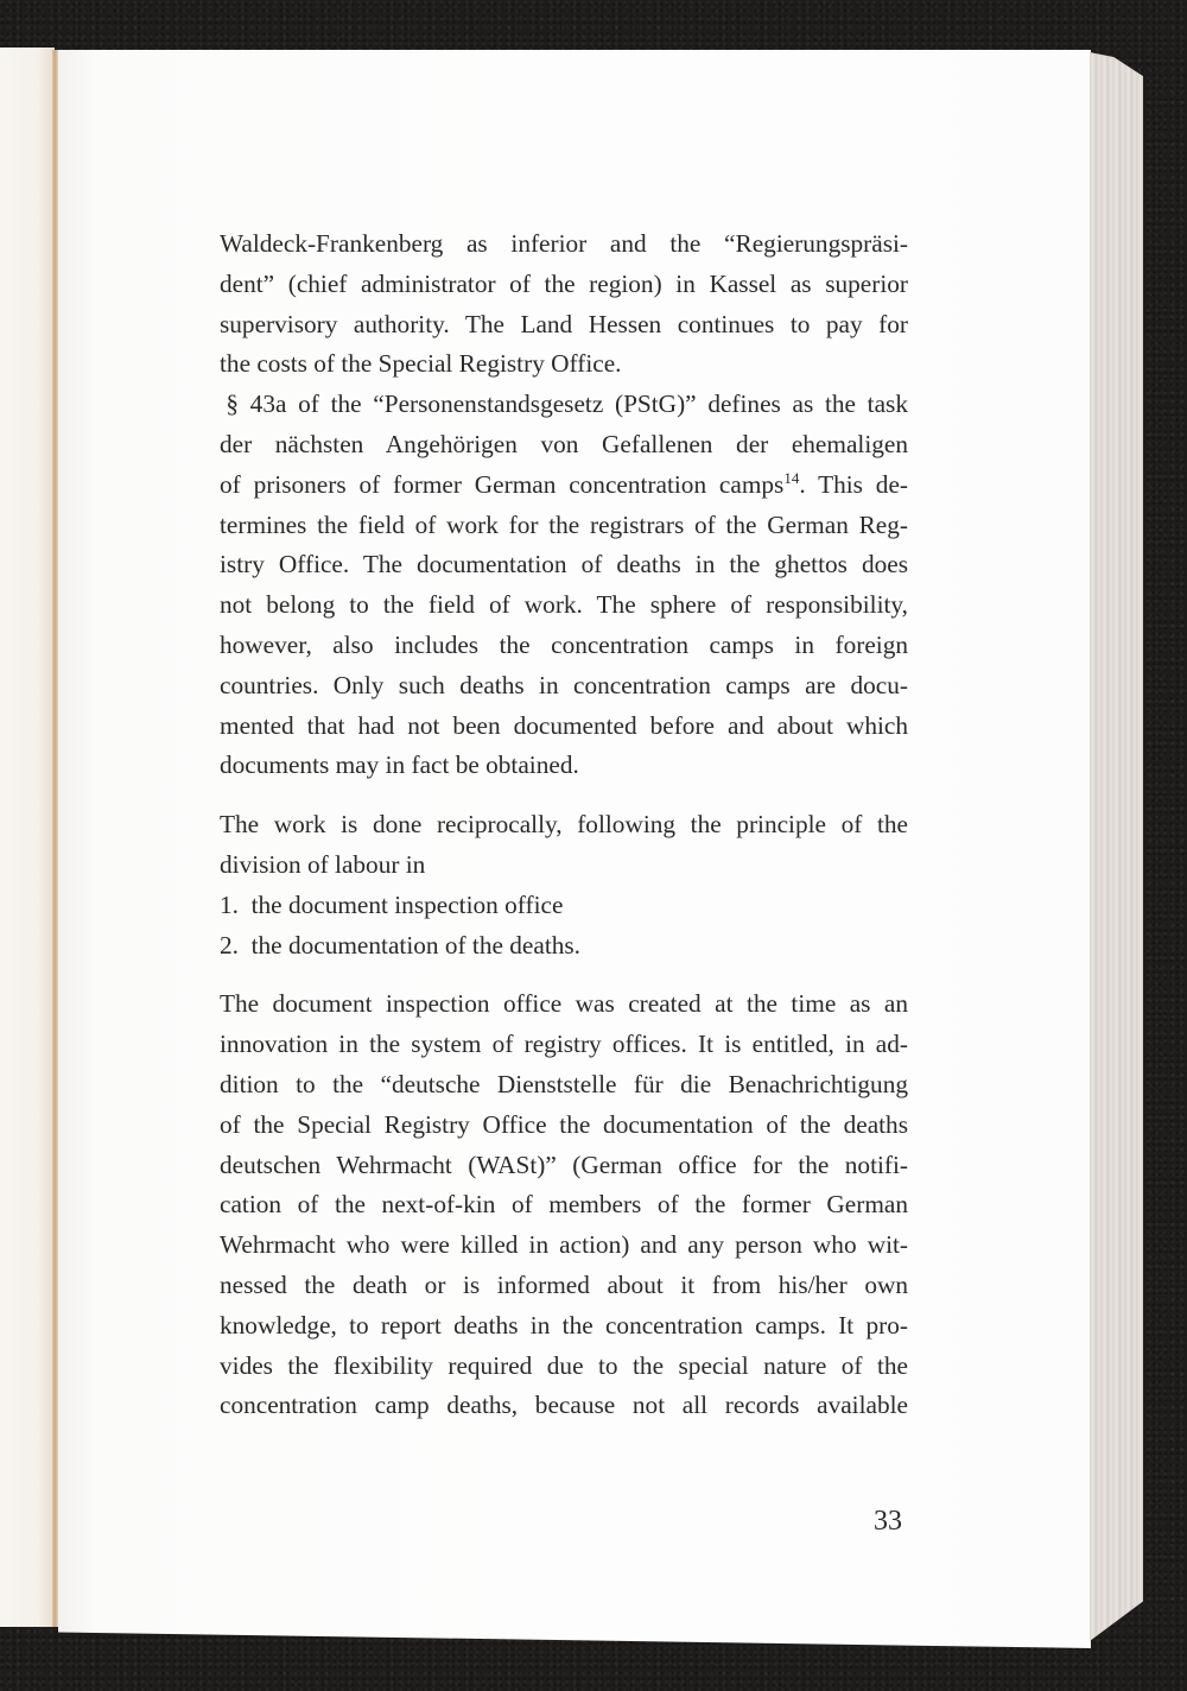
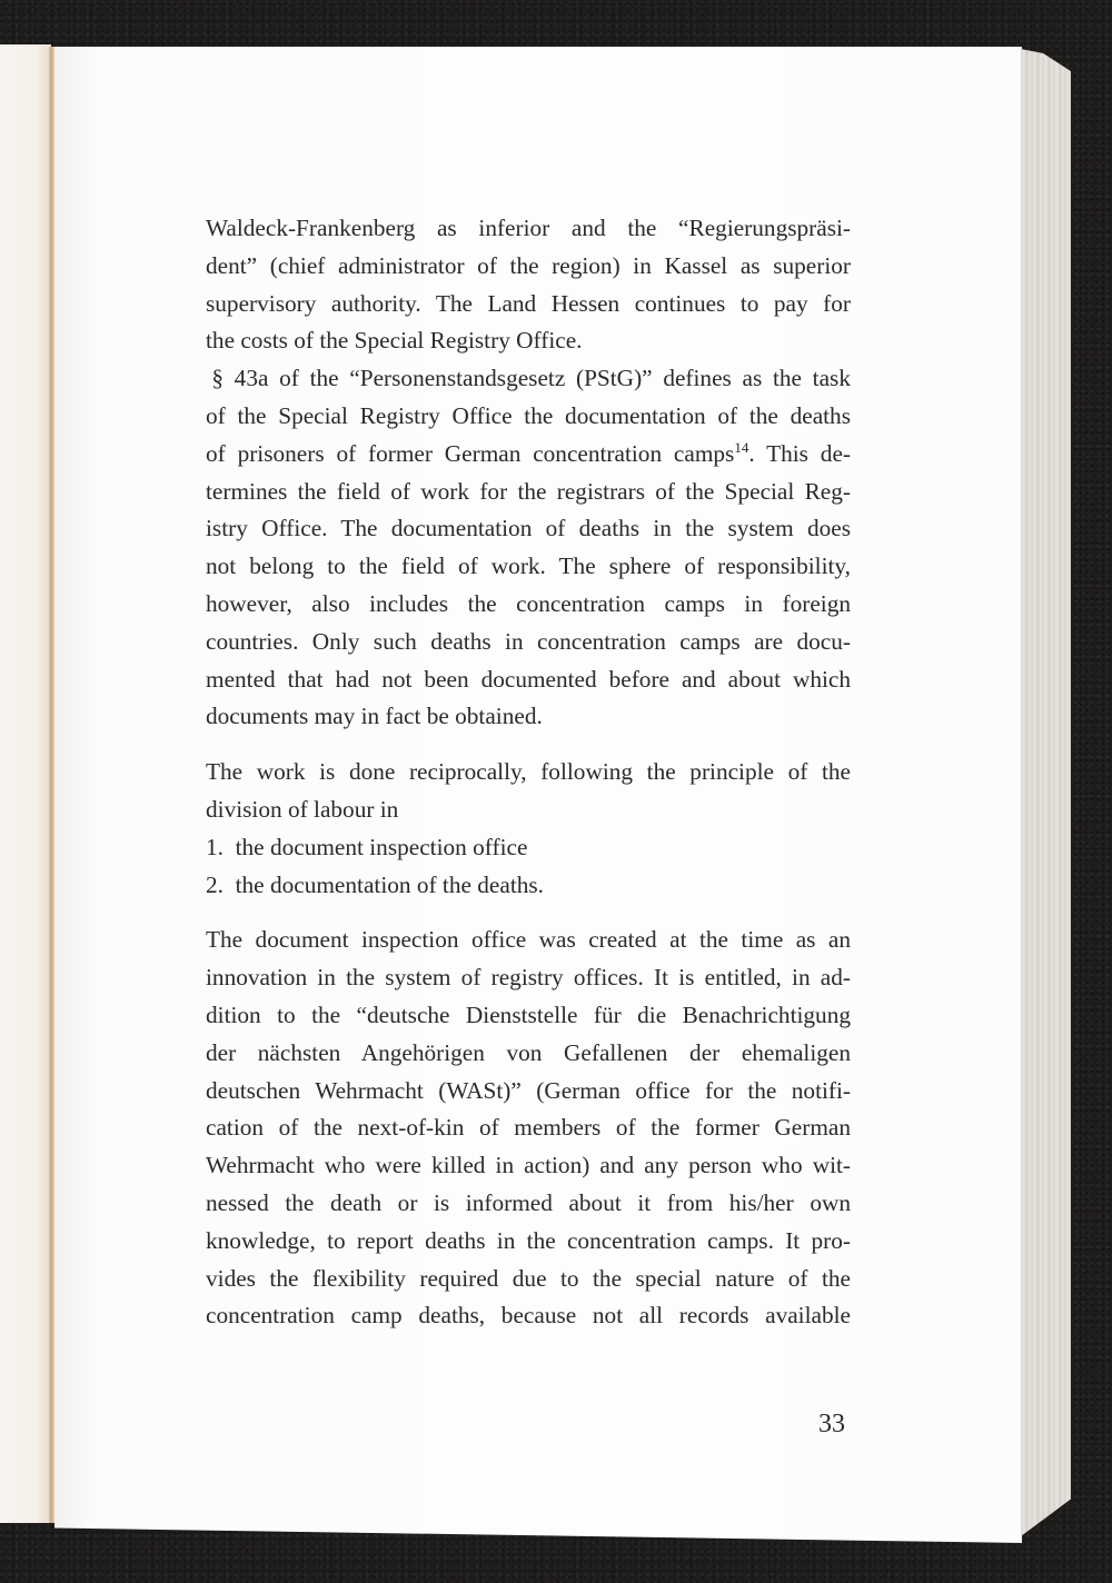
  Waldeck-Frankenberg as inferior and the “Regierungspräsi-
  dent” (chief administrator of the region) in Kassel as superior
  supervisory authority. The Land Hessen continues to pay for
  the costs of the Special Registry Office.
  § 43a of the “Personenstandsgesetz (PStG)” defines as the task
- der nächsten Angehörigen von Gefallenen der ehemaligen
+ of the Special Registry Office the documentation of the deaths
  of prisoners of former German concentration camps14. This de-
- termines the field of work for the registrars of the German Reg-
+ termines the field of work for the registrars of the Special Reg-
- istry Office. The documentation of deaths in the ghettos does
+ istry Office. The documentation of deaths in the system does
  not belong to the field of work. The sphere of responsibility,
  however, also includes the concentration camps in foreign
  countries. Only such deaths in concentration camps are docu-
  mented that had not been documented before and about which
  documents may in fact be obtained.
  The work is done reciprocally, following the principle of the
  division of labour in
  1. the document inspection office
  2. the documentation of the deaths.
  The document inspection office was created at the time as an
  innovation in the system of registry offices. It is entitled, in ad-
  dition to the “deutsche Dienststelle für die Benachrichtigung
- of the Special Registry Office the documentation of the deaths
+ der nächsten Angehörigen von Gefallenen der ehemaligen
  deutschen Wehrmacht (WASt)” (German office for the notifi-
  cation of the next-of-kin of members of the former German
  Wehrmacht who were killed in action) and any person who wit-
  nessed the death or is informed about it from his/her own
  knowledge, to report deaths in the concentration camps. It pro-
  vides the flexibility required due to the special nature of the
  concentration camp deaths, because not all records available
  33
